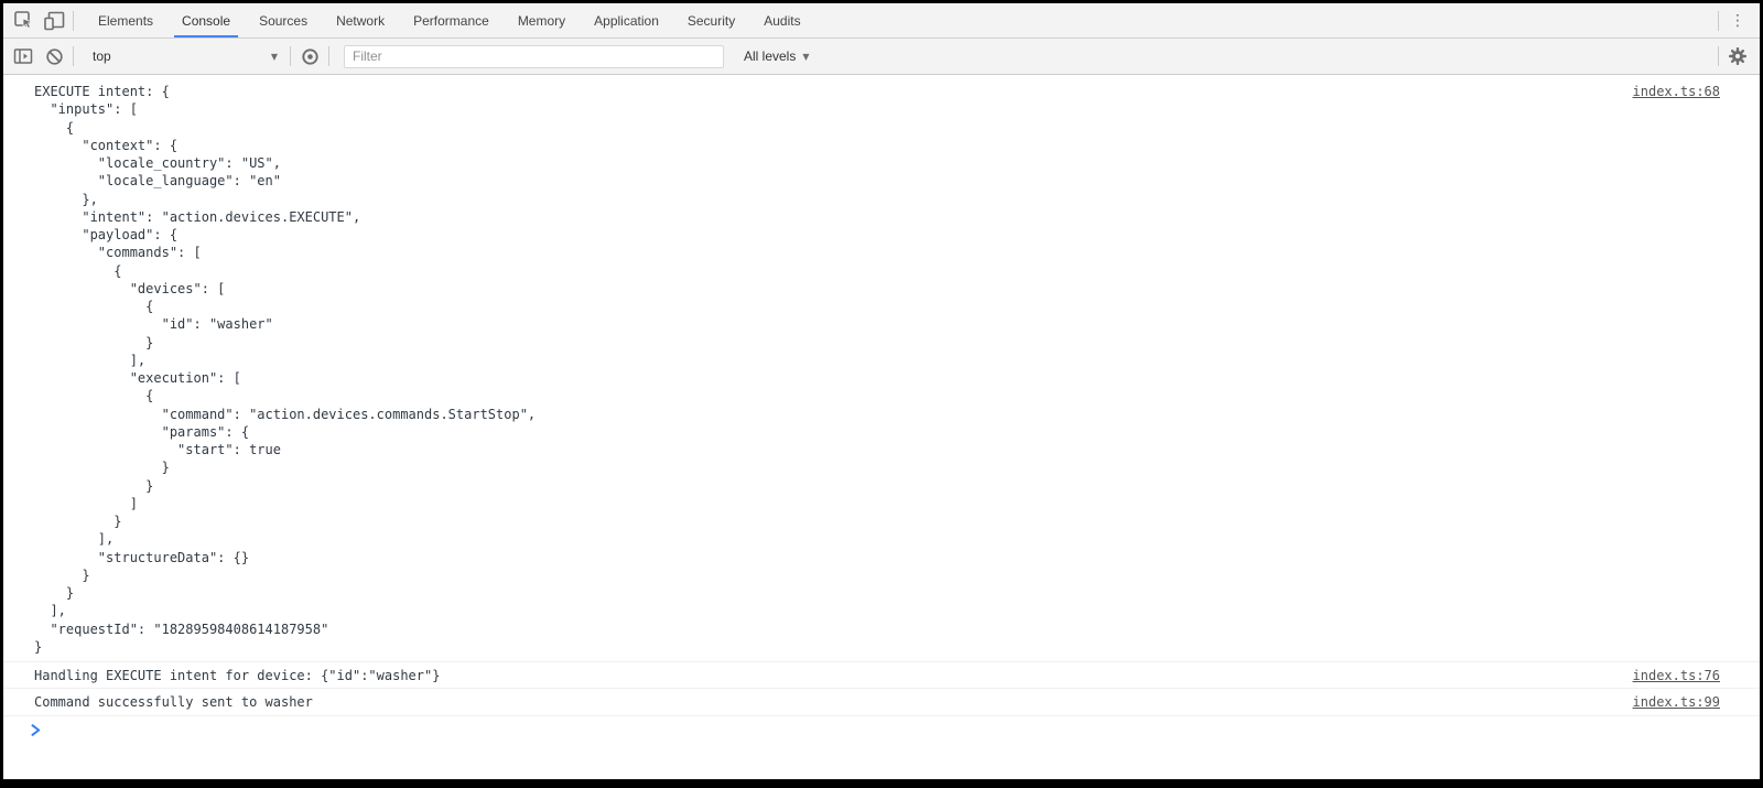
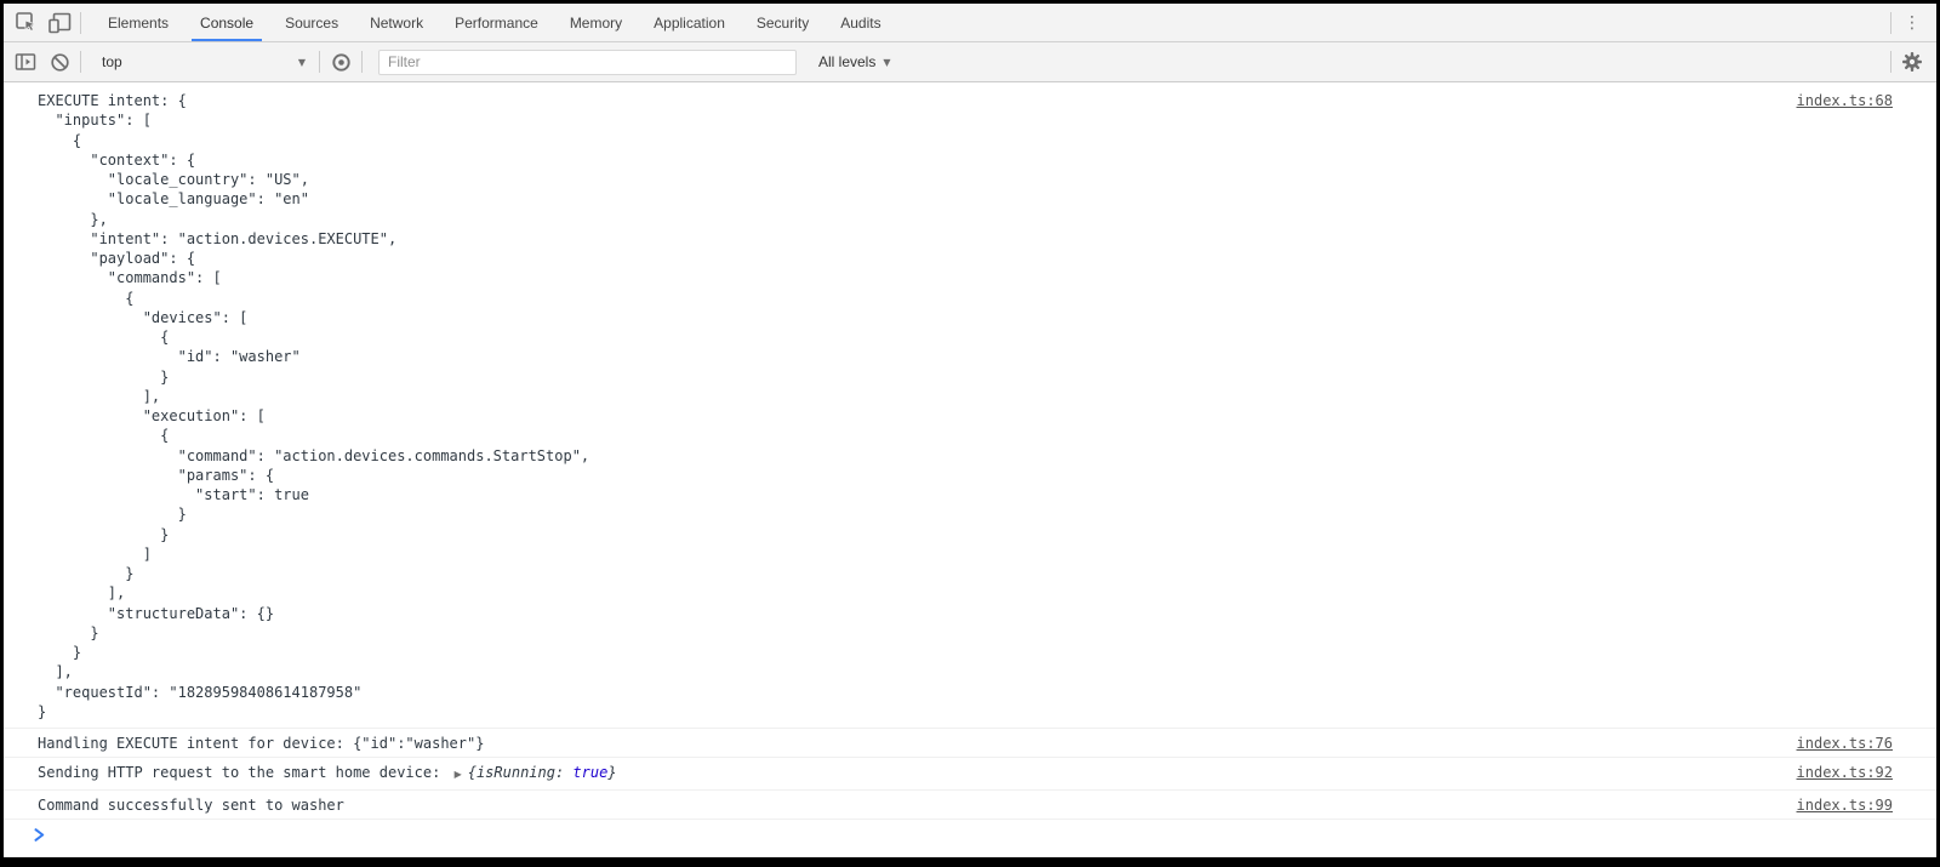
  Elements
  Console
  Sources
  Network
  Performance
  Memory
  Application
  Security
  Audits
  ⋮
  top
  ▼
  Filter
  All levels
  ▼
  EXECUTE intent: {
  "inputs": [
  {
  "context": {
  "locale_country": "US",
  "locale_language": "en"
  },
  "intent": "action.devices.EXECUTE",
  "payload": {
  "commands": [
  {
  "devices": [
  {
  "id": "washer"
  }
  ],
  "execution": [
  {
  "command": "action.devices.commands.StartStop",
  "params": {
  "start": true
  }
  }
  ]
  }
  ],
  "structureData": {}
  }
  }
  ],
  "requestId": "18289598408614187958"
  }
  index.ts:68
  Handling EXECUTE intent for device: {"id":"washer"}
  index.ts:76
+ Sending HTTP request to the smart home device: ▶ {isRunning: true}
+ index.ts:92
  Command successfully sent to washer
  index.ts:99
